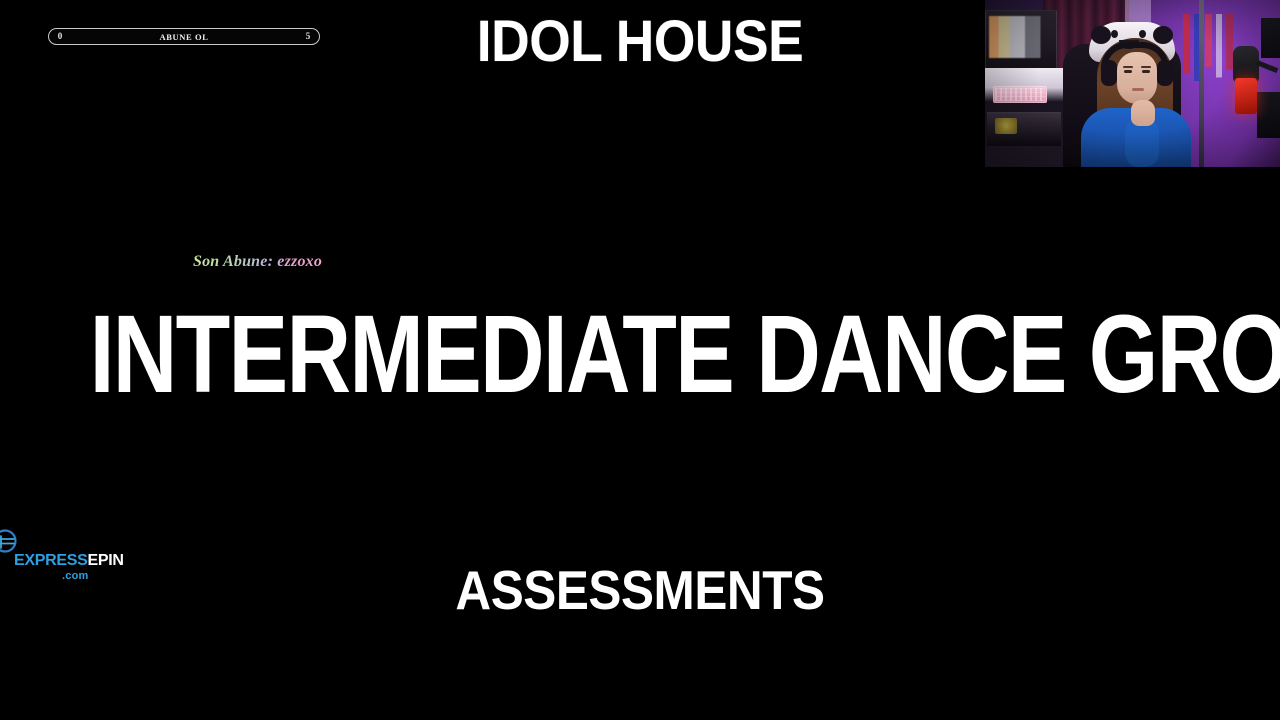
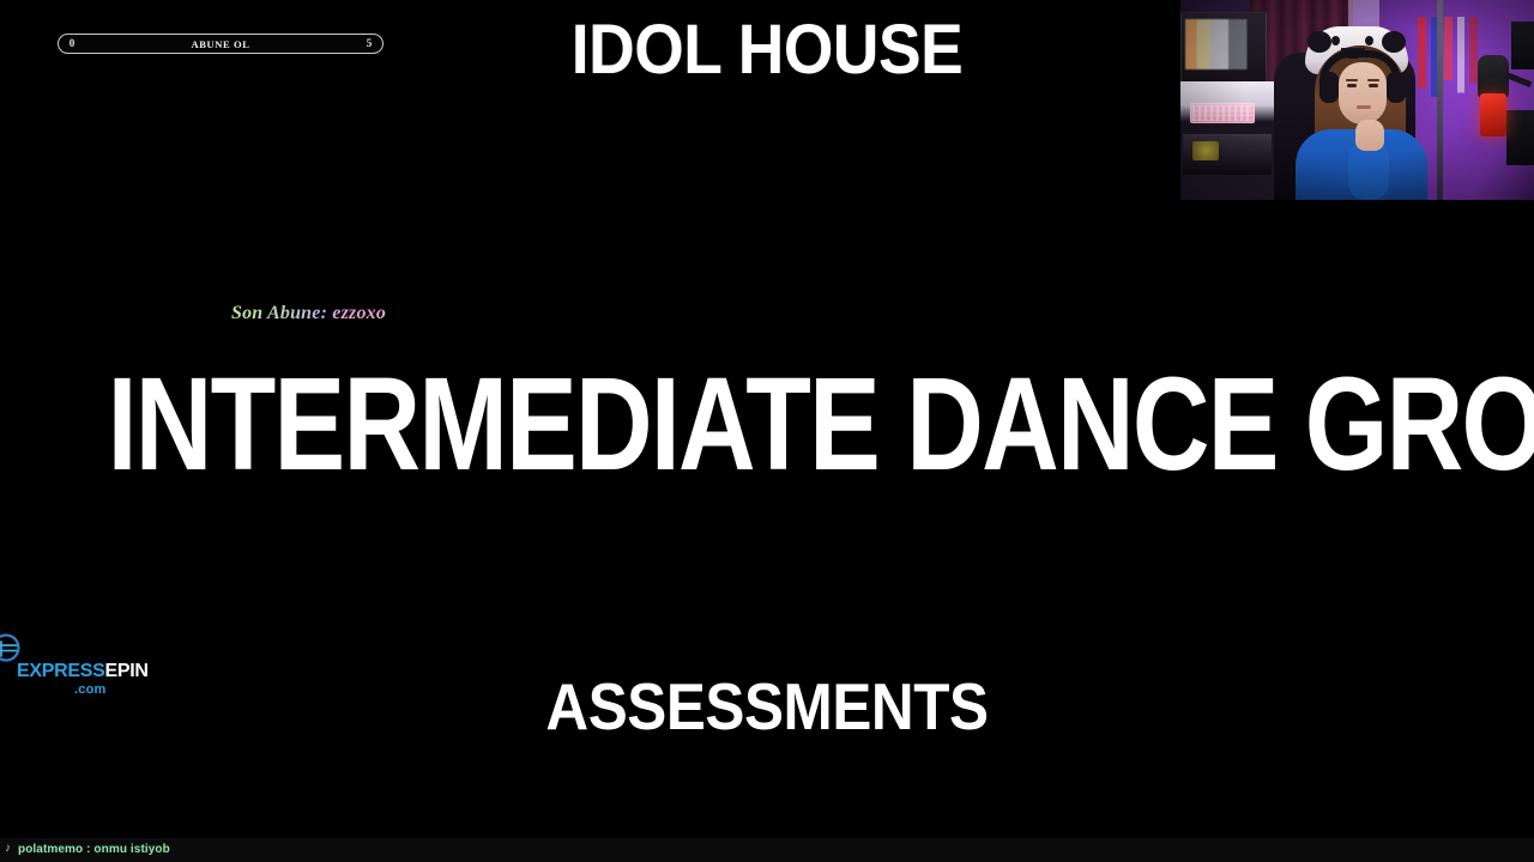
  0
  ABUNE OL
  5
  IDOL HOUSE
  Son Abune: ezzoxo
  INTERMEDIATE DANCE GRO
  ASSESSMENTS
  EXPRESSEPIN
  .com
+ ♪
+ polatmemo : onmu istiyob
